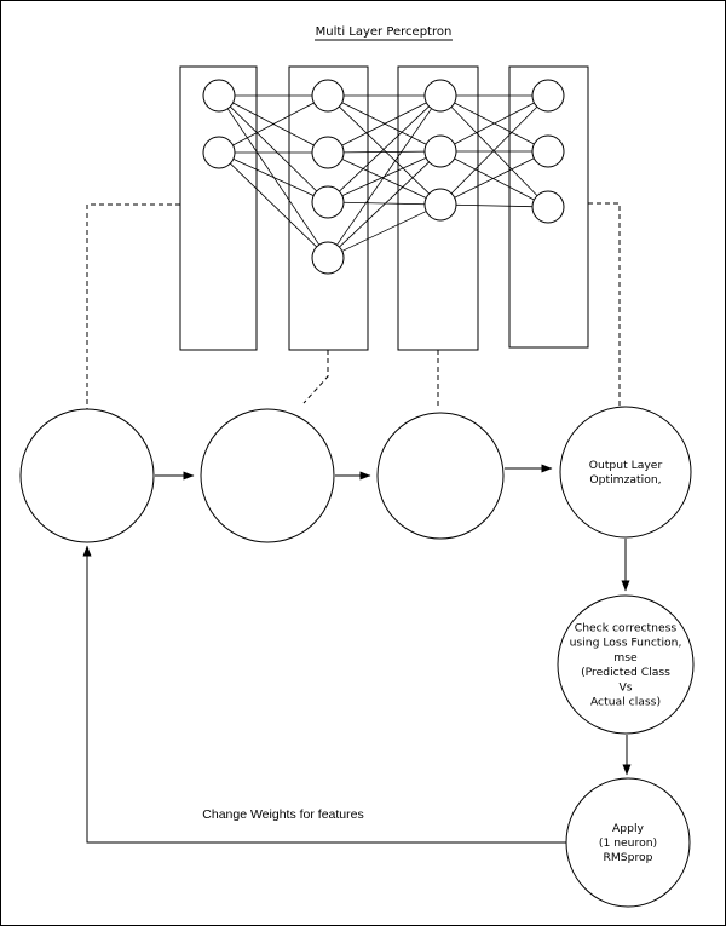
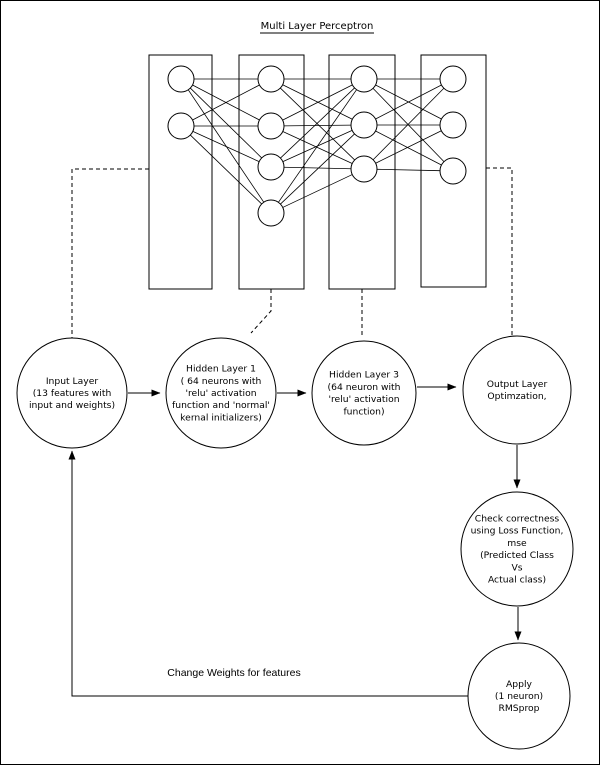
  Multi Layer Perceptron
+ Input Layer (13 features with input and weights)
+ Hidden Layer 1 ( 64 neurons with 'relu' activation function and 'normal' kernal initializers)
+ Hidden Layer 3 (64 neuron with 'relu' activation function)
  Output Layer Optimzation,
  Check correctness using Loss Function, mse (Predicted Class Vs Actual class)
  Apply (1 neuron) RMSprop
  Change Weights for features
